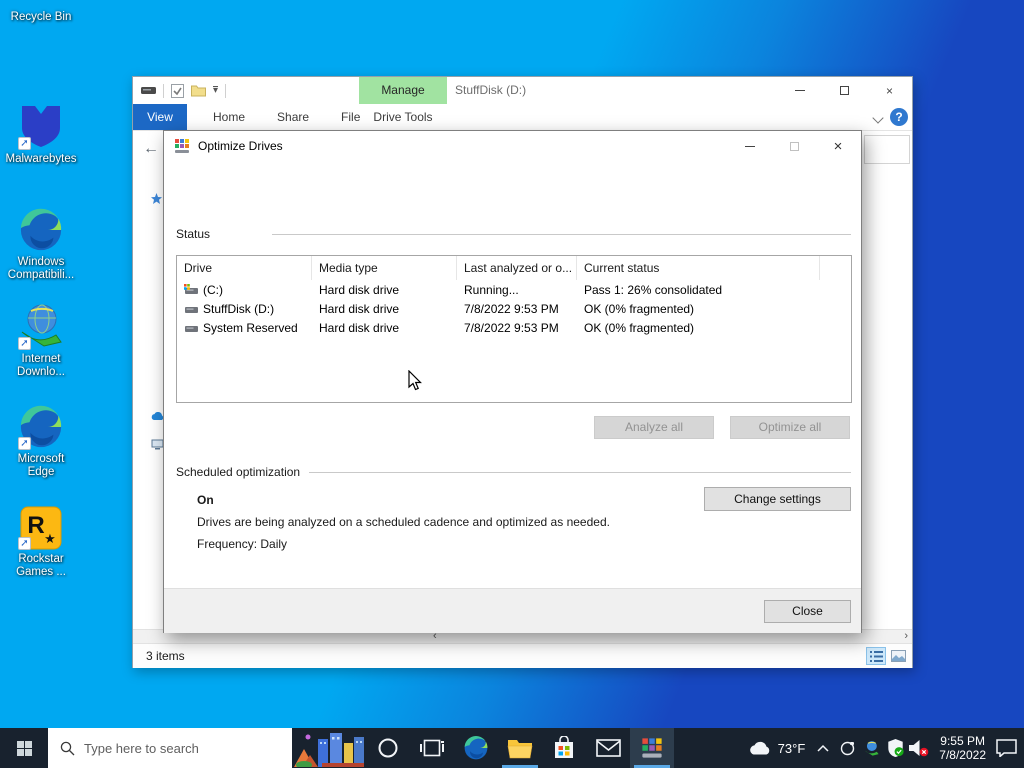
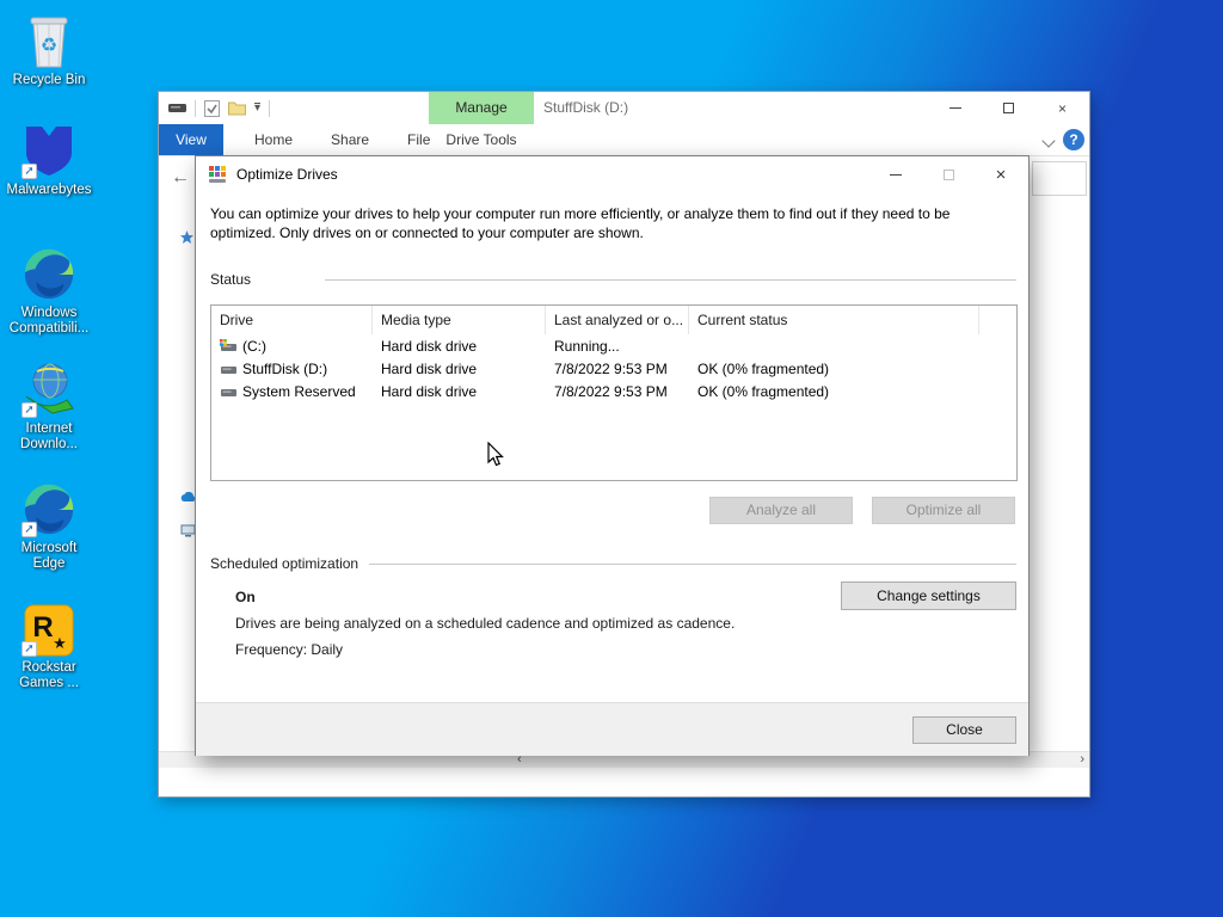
+ ♻
  Recycle Bin
  ➚
  Malwarebytes
  Windows
  Compatibili...
  ➚
  Internet
  Downlo...
  ➚
  Microsoft
  Edge
  R
  ★
  ➚
  Rockstar
  Games ...
  ▾
  Manage
  StuffDisk (D:)
  ×
  View
  Home
  Share
  File
  Drive Tools
  ?
  ←
  ‹
  ›
- 3 items
  Optimize Drives
  ×
+ You can optimize your drives to help your computer run more efficiently, or analyze them to find out if they need to be optimized. Only drives on or connected to your computer are shown.
  Status
  Drive
  Media type
  Last analyzed or o...
  Current status
  (C:)
  Hard disk drive
  Running...
- Pass 1: 26% consolidated
  StuffDisk (D:)
  Hard disk drive
  7/8/2022 9:53 PM
  OK (0% fragmented)
  System Reserved
  Hard disk drive
  7/8/2022 9:53 PM
  OK (0% fragmented)
  Analyze all
  Optimize all
  Scheduled optimization
  On
  Change settings
- Drives are being analyzed on a scheduled cadence and optimized as needed.
+ Drives are being analyzed on a scheduled cadence and optimized as cadence.
  Frequency: Daily
  Close
- Type here to search
- 73°F
- 9:55 PM
- 7/8/2022
